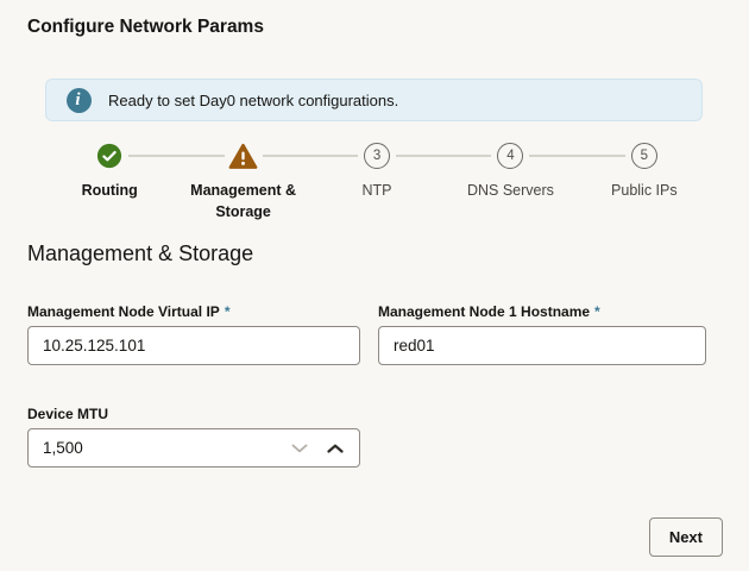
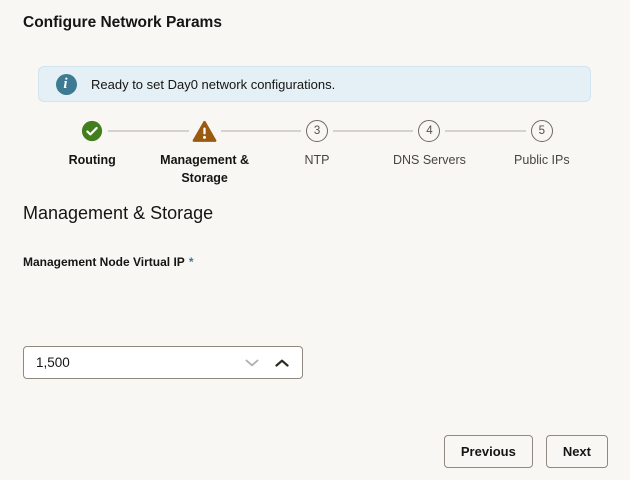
  Configure Network Params
  i
  Ready to set Day0 network configurations.
  Routing
  Management & Storage
  3
  NTP
  4
  DNS Servers
  5
  Public IPs
  Management & Storage
  Management Node Virtual IP *
- 10.25.125.101
- Management Node 1 Hostname *
- red01
- Device MTU
  1,500
+ Previous
  Next
